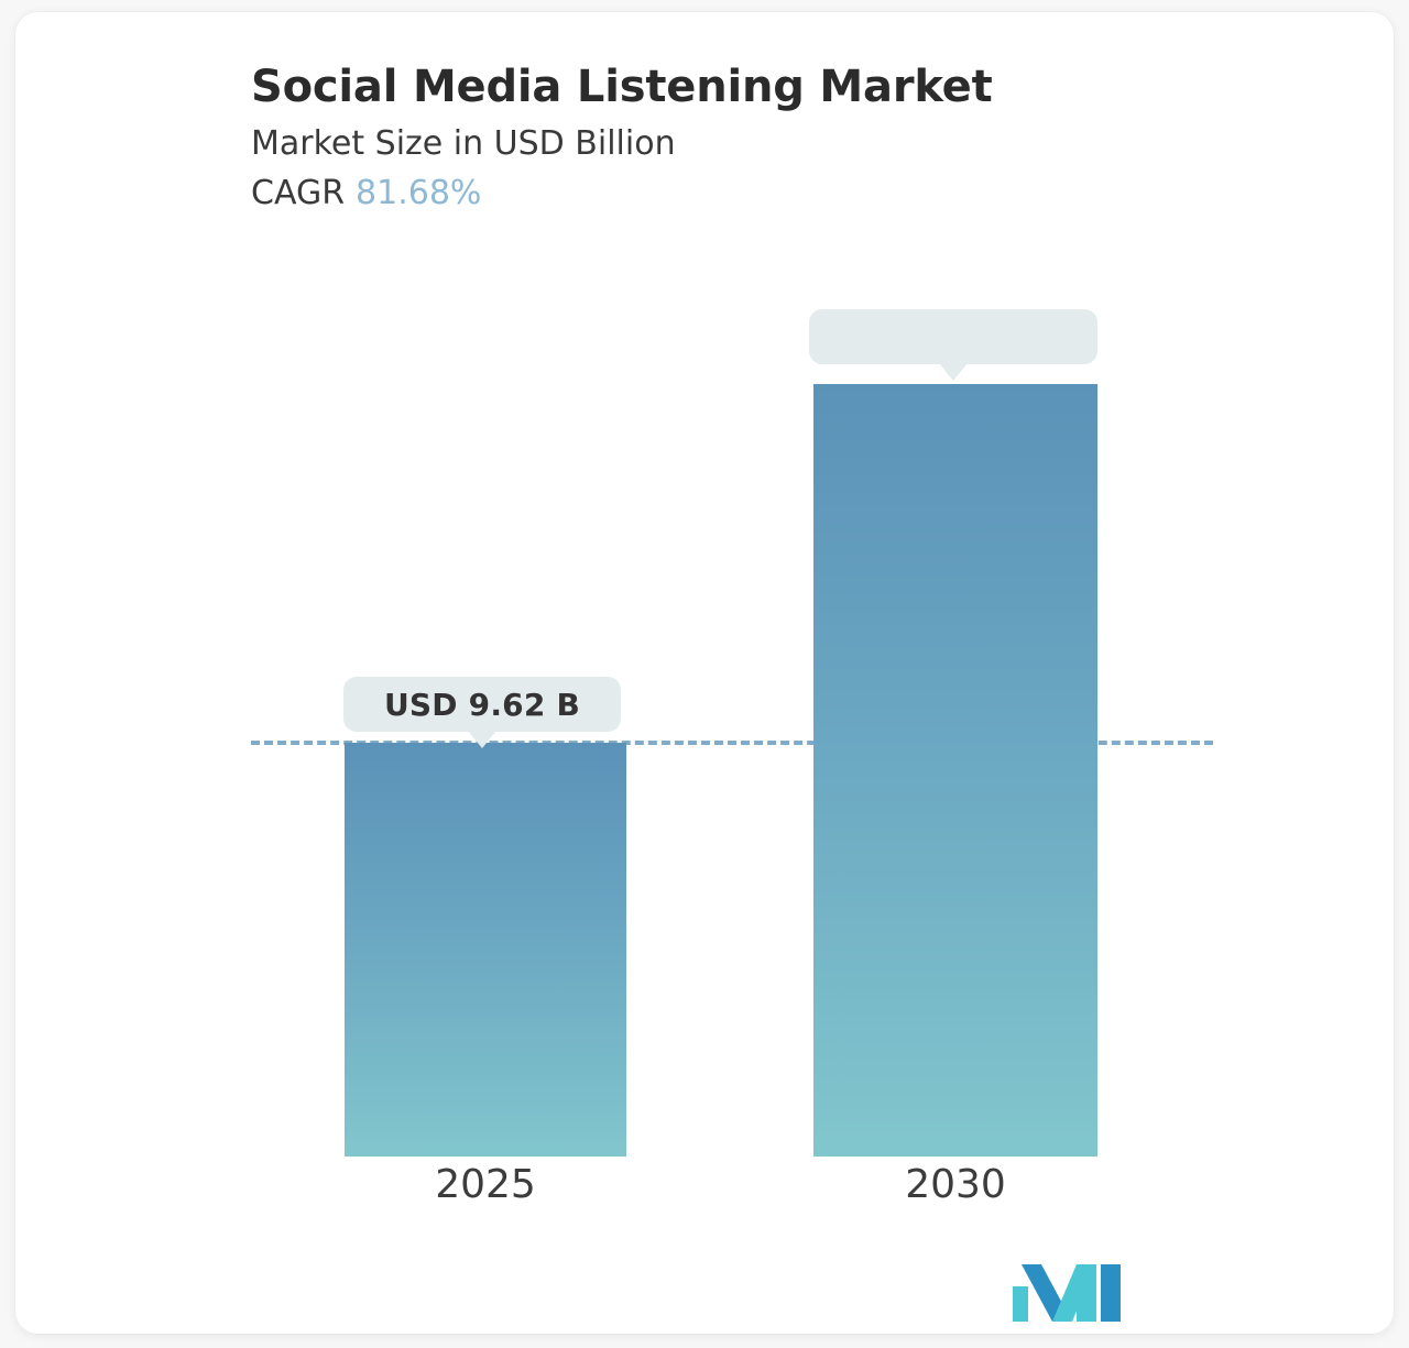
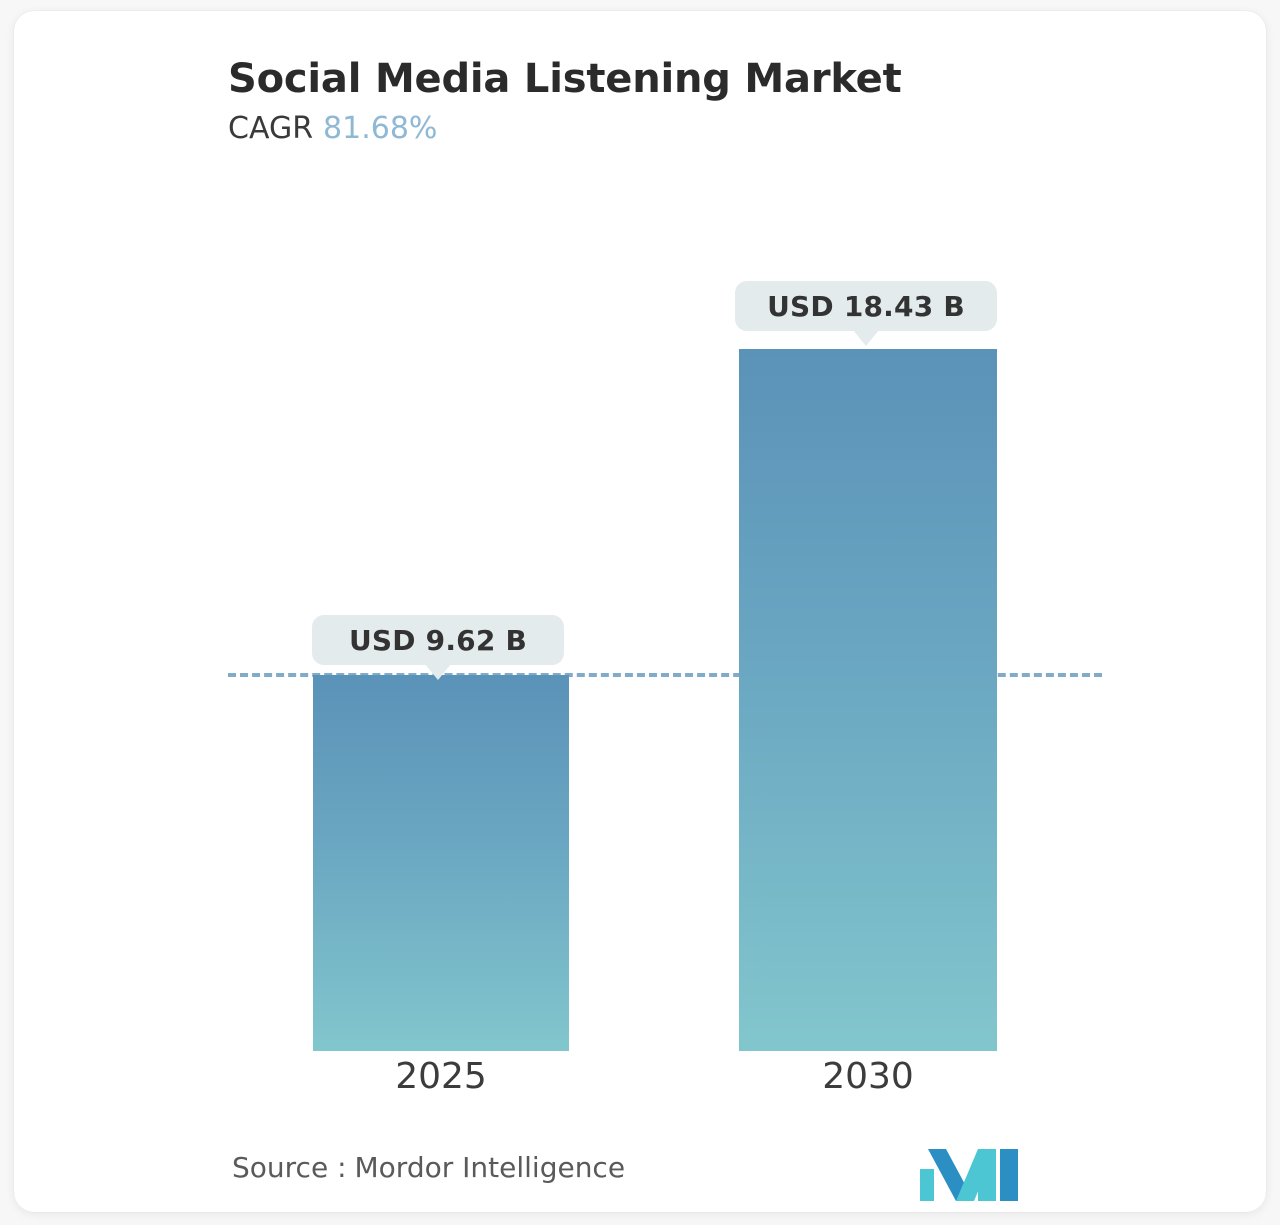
  Social Media Listening Market
- Market Size in USD Billion
  CAGR 81.68%
  USD 9.62 B
+ USD 18.43 B
  2025
  2030
+ Source : Mordor Intelligence
